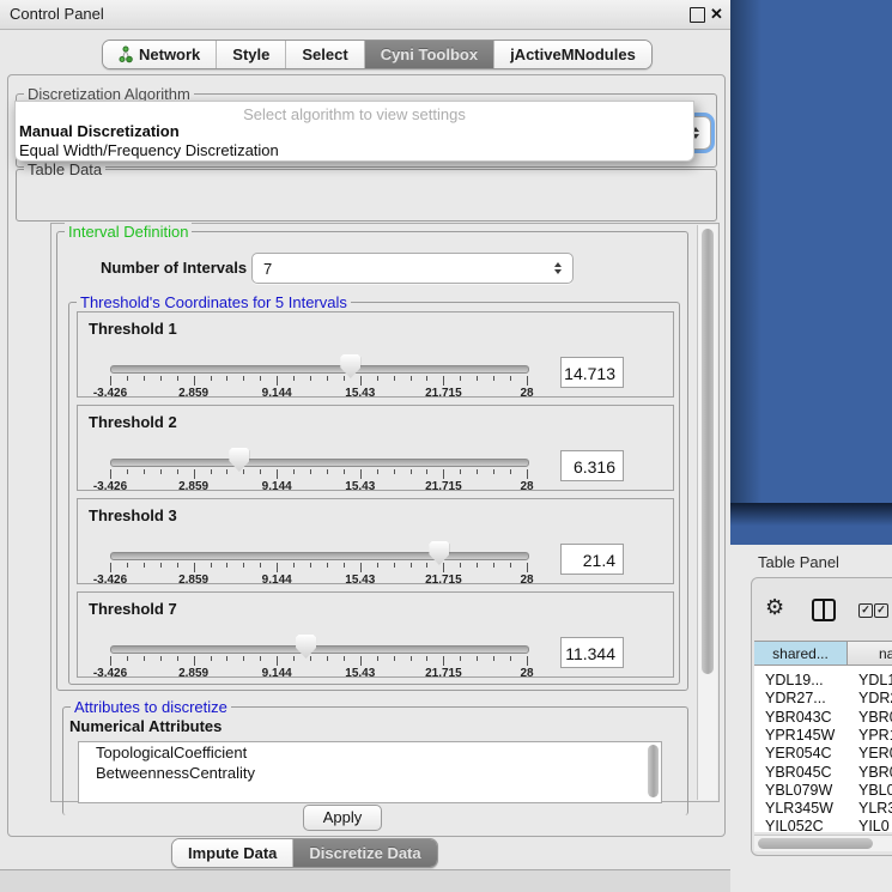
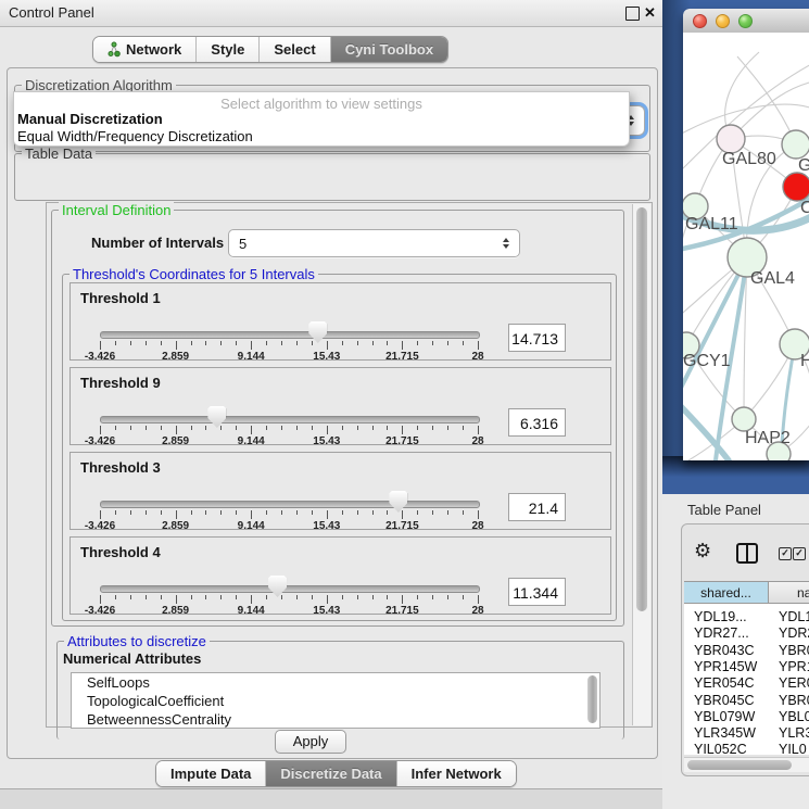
  Control Panel
  ✕
  Network
  Style
  Select
  Cyni Toolbox
- jActiveMNodules
  Discretization Algorithm
  Select algorithm to view settings
  Manual Discretization
  Equal Width/Frequency Discretization
  Table Data
  Interval Definition
  Number of Intervals
- 7
+ 5
  Threshold's Coordinates for 5 Intervals
  Threshold 1
  -3.426
  2.859
  9.144
  15.43
  21.715
  28
  14.713
- Threshold 2
+ Threshold 9
  -3.426
  2.859
  9.144
  15.43
  21.715
  28
  6.316
  Threshold 3
  -3.426
  2.859
  9.144
  15.43
  21.715
  28
  21.4
- Threshold 7
+ Threshold 4
  -3.426
  2.859
  9.144
  15.43
  21.715
  28
  11.344
  Attributes to discretize
  Numerical Attributes
+ SelfLoops
  TopologicalCoefficient
  BetweennessCentrality
  Apply
  Impute Data
  Discretize Data
+ Infer Network
+ GAL80
+ G
+ C
+ GAL11
+ GAL4
+ GCY1
+ H
+ HAP2
  Table Panel
  ⚙
  ✓
  ✓
  shared...
  na
  YDL19...
  YDL
  YDR27...
  YDR
  YBR043C
  YBR
  YPR145W
  YPR
  YER054C
  YER
  YBR045C
  YBR
  YBL079W
  YBL0
  YLR345W
  YLR
  YIL052C
  YIL0
